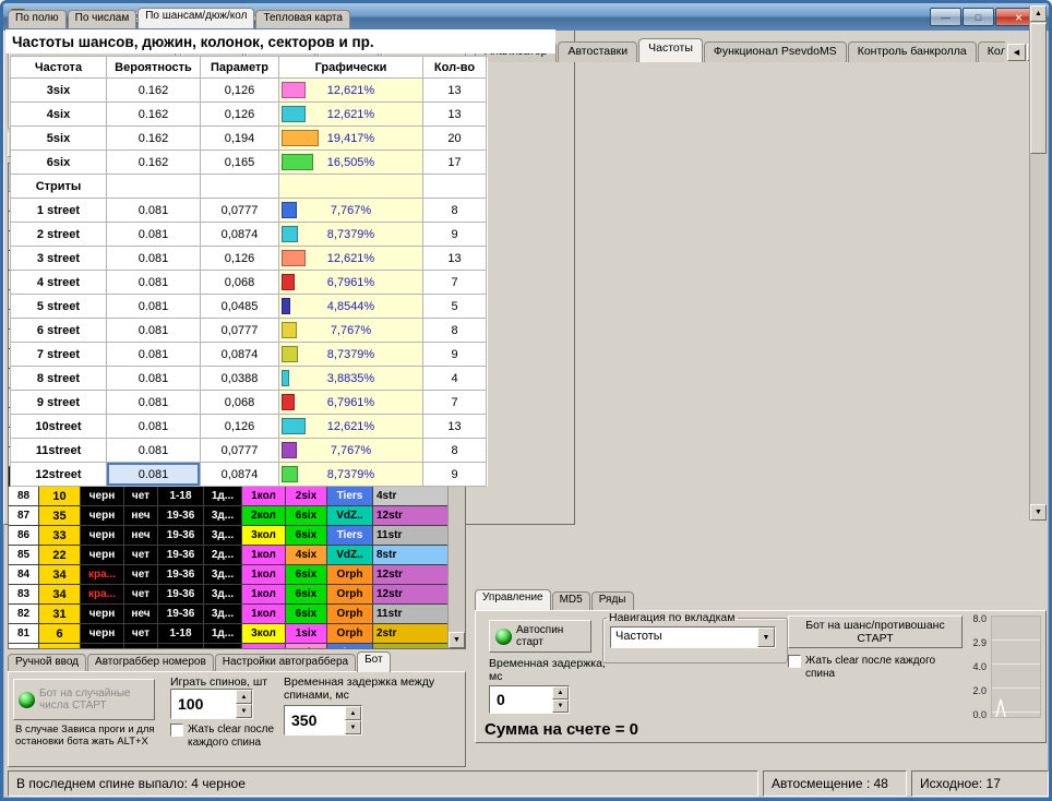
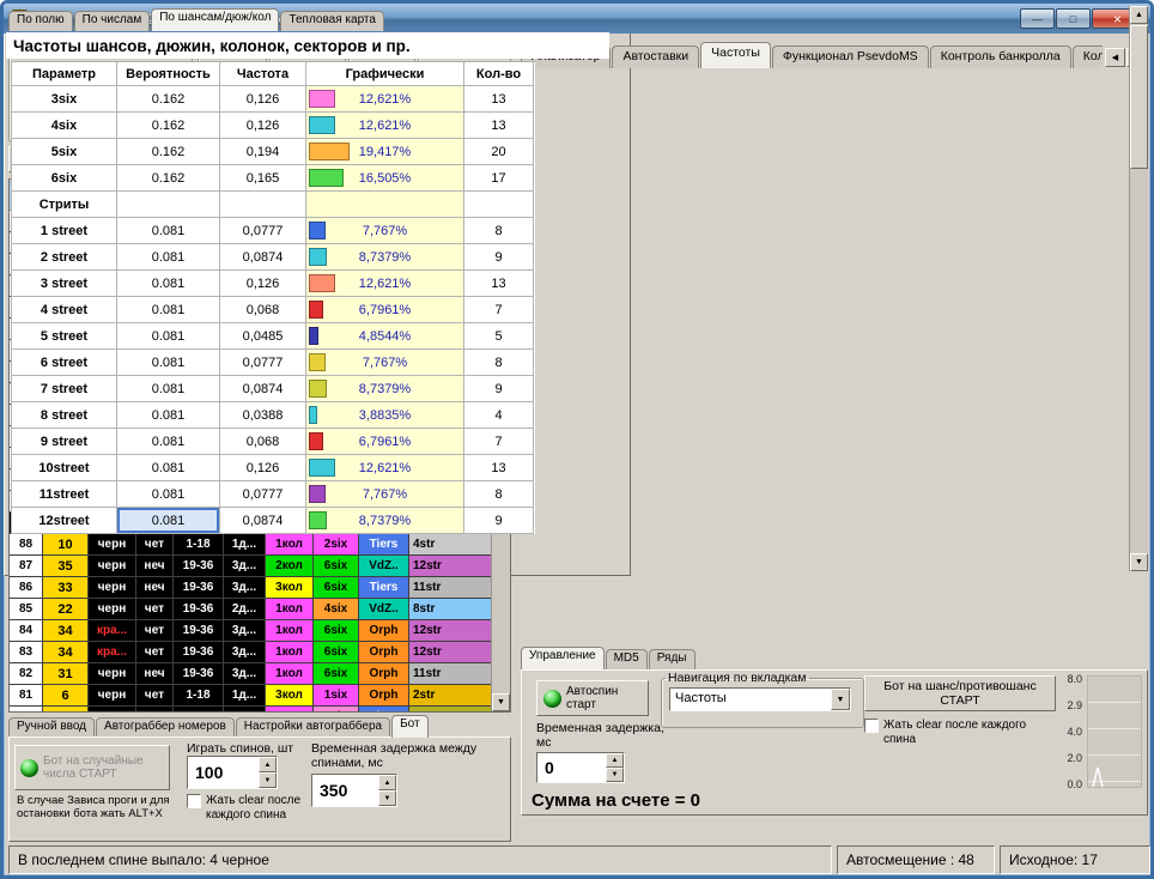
  —
  □
  ×
  88
  10
  черн
  чет
  1-18
  1д...
  1кол
  2six
  Tiers
  4str
  87
  35
  черн
  неч
  19-36
  3д...
  2кол
  6six
  VdZ..
  12str
  86
  33
  черн
  неч
  19-36
  3д...
  3кол
  6six
  Tiers
  11str
  85
  22
  черн
  чет
  19-36
  2д...
  1кол
  4six
  VdZ..
  8str
  84
  34
  кра...
  чет
  19-36
  3д...
  1кол
  6six
  Orph
  12str
  83
  34
  кра...
  чет
  19-36
  3д...
  1кол
  6six
  Orph
  12str
  82
  31
  черн
  неч
  19-36
  3д...
  1кол
  6six
  Orph
  11str
  81
  6
  черн
  чет
  1-18
  1д...
  3кол
  1six
  Orph
  2str
  Ручной ввод
  Автограббер номеров
  Настройки автограббера
  Бот
  Бот на случайные числа СТАРТ
  В случае Зависа проги и для остановки бота жать ALT+X
  Играть спинов, шт
  100
  Жать clear после каждого спина
  Временная задержка между спинами, мс
  350
  В последнем спине выпало: 4 черное
  Автосмещение : 48
  Исходное: 17
  Автоставки
  Частоты
  Функционал PsevdoMS
  Контроль банкролла
  По полю
  По числам
  По шансам/дюж/кол
  Тепловая карта
  Частоты шансов, дюжин, колонок, секторов и пр.
- Частота
+ Параметр
  Вероятность
- Параметр
+ Частота
  Графически
  Кол-во
  3six
  0.162
  0,126
  12,621%
  13
  4six
  0.162
  0,126
  12,621%
  13
  5six
  0.162
  0,194
  19,417%
  20
  6six
  0.162
  0,165
  16,505%
  17
  Стриты
  1 street
  0.081
  0,0777
  7,767%
  8
  2 street
  0.081
  0,0874
  8,7379%
  9
  3 street
  0.081
  0,126
  12,621%
  13
  4 street
  0.081
  0,068
  6,7961%
  7
  5 street
  0.081
  0,0485
  4,8544%
  5
  6 street
  0.081
  0,0777
  7,767%
  8
  7 street
  0.081
  0,0874
  8,7379%
  9
  8 street
  0.081
  0,0388
  3,8835%
  4
  9 street
  0.081
  0,068
  6,7961%
  7
  10street
  0.081
  0,126
  12,621%
  13
  11street
  0.081
  0,0777
  7,767%
  8
  12street
  0.081
  0,0874
  8,7379%
  9
  Управление
  MD5
  Ряды
  Автоспин старт
  Временная задержка, мс
  0
  Навигация по вкладкам
  Частоты
  Бот на шанс/противошанс СТАРТ
  Жать clear после каждого спина
  8.0
  2.9
  4.0
  2.0
  0.0
  Сумма на счете = 0
